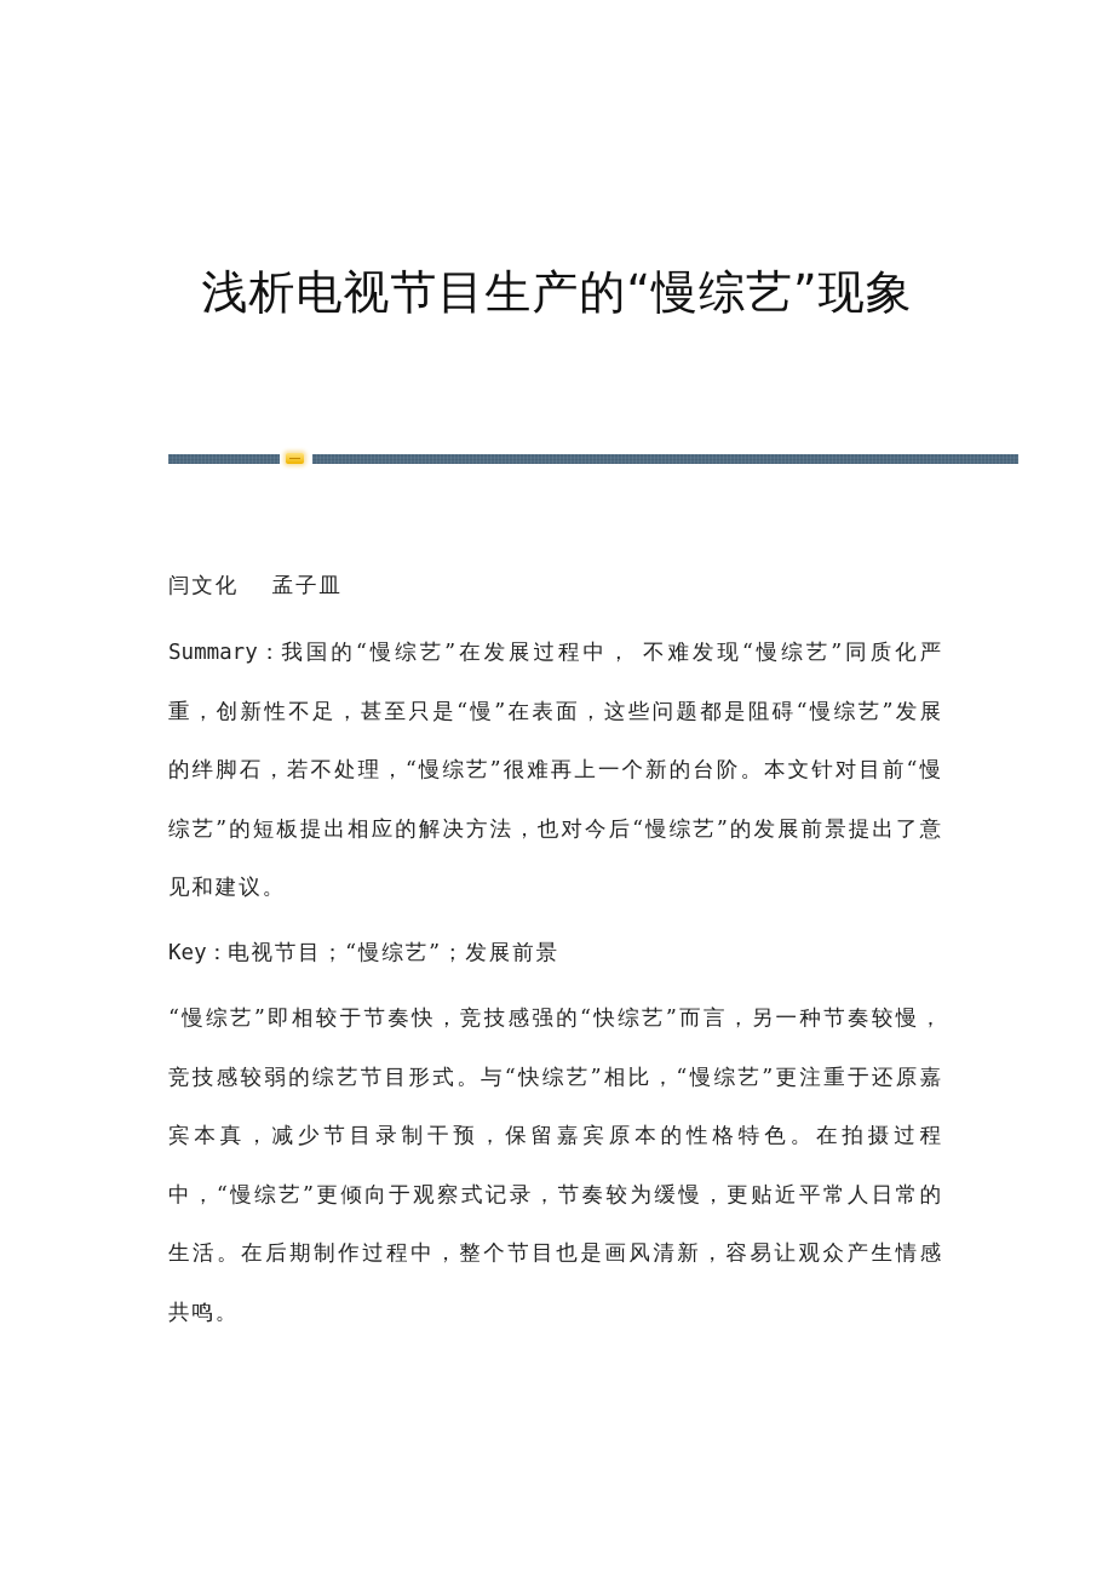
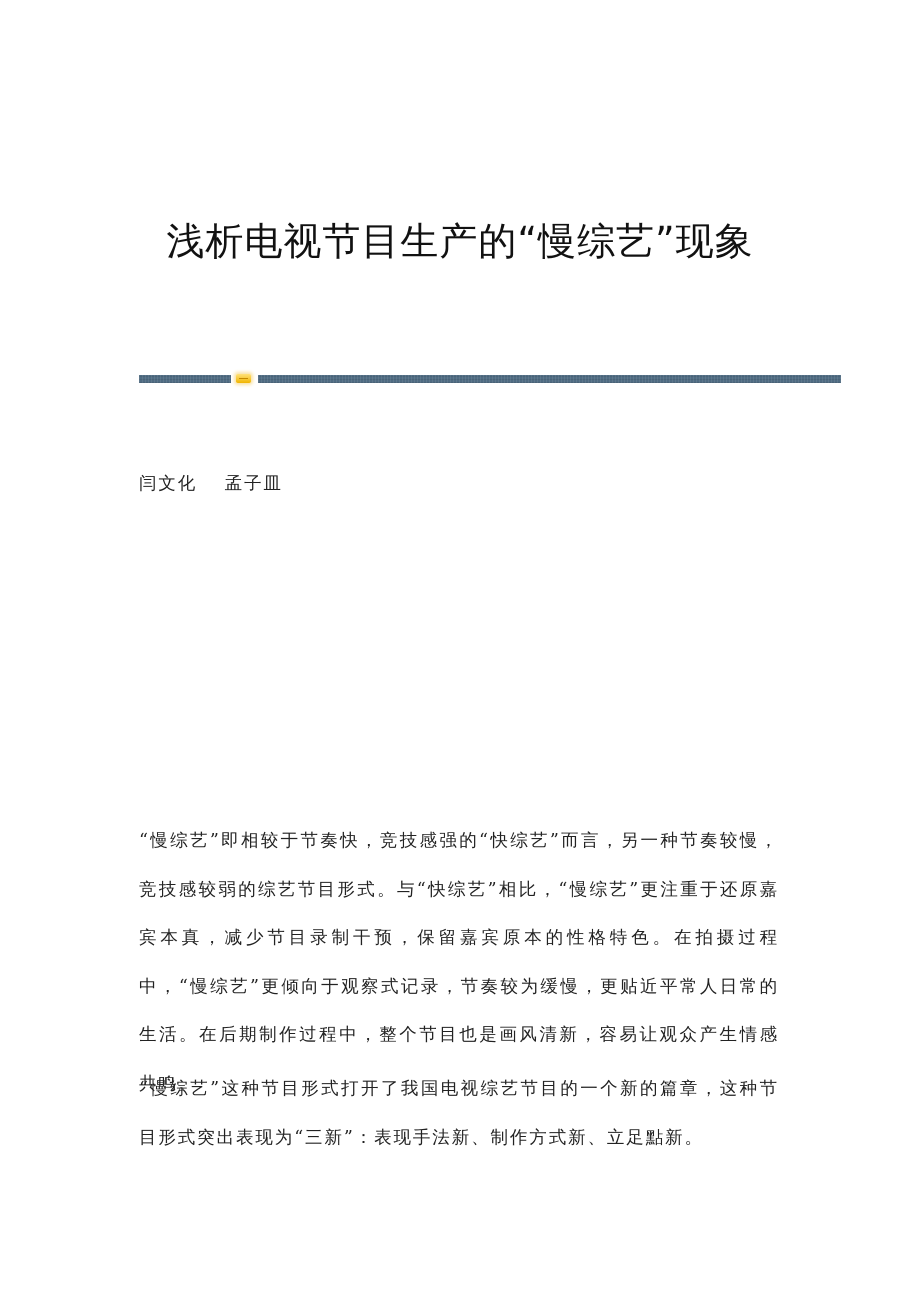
  浅析电视节目生产的“慢综艺”现象
  闫文化 孟子皿
- Summary：我国的“慢综艺”在发展过程中， 不难发现“慢综艺”同质化严重，创新性不足，甚至只是“慢”在表面，这些问题都是阻碍“慢综艺”发展的绊脚石，若不处理，“慢综艺”很难再上一个新的台阶。本文针对目前“慢综艺”的短板提出相应的解决方法，也对今后“慢综艺”的发展前景提出了意见和建议。
- Key：电视节目；“慢综艺”；发展前景
  “慢综艺”即相较于节奏快，竞技感强的“快综艺”而言，另一种节奏较慢，竞技感较弱的综艺节目形式。与“快综艺”相比，“慢综艺”更注重于还原嘉宾本真，减少节目录制干预，保留嘉宾原本的性格特色。在拍摄过程中，“慢综艺”更倾向于观察式记录，节奏较为缓慢，更贴近平常人日常的生活。在后期制作过程中，整个节目也是画风清新，容易让观众产生情感共鸣。
+ “慢综艺”这种节目形式打开了我国电视综艺节目的一个新的篇章，这种节目形式突出表现为“三新”：表现手法新、制作方式新、立足點新。
